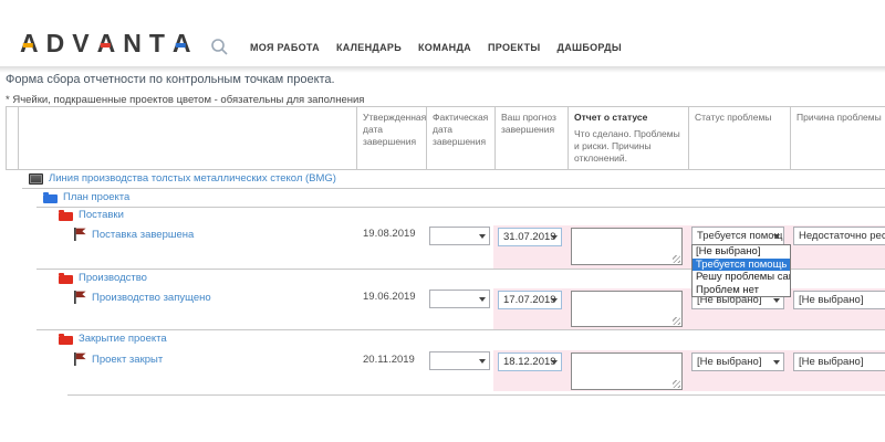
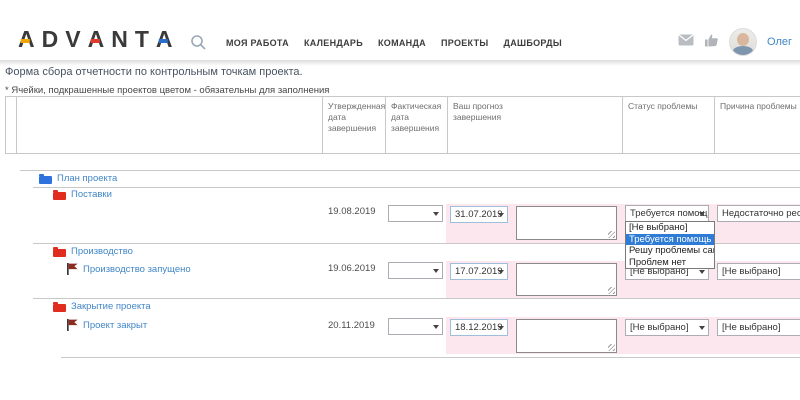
  МОЯ РАБОТА
  КАЛЕНДАРЬ
  КОМАНДА
  ПРОЕКТЫ
  ДАШБОРДЫ
+ Олег
  Форма сбора отчетности по контрольным точкам проекта.
  * Ячейки, подкрашенные проектов цветом - обязательны для заполнения
  Утвержденная дата завершения
  Фактическая дата завершения
  Ваш прогноз завершения
- Отчет о статусе
- Что сделано. Проблемы и риски. Причины отклонений.
  Статус проблемы
  Причина проблемы
- Линия производства толстых металлических стекол (BMG)
  План проекта
  Поставки
- Поставка завершена
  19.08.2019
  31.07.2019
  Требуется помощ
  Недостаточно рес
  [Не выбрано]
  Требуется помощь
  Решу проблемы са
  Проблем нет
  Производство
  Производство запущено
  19.06.2019
  17.07.2019
  [Не выбрано]
  [Не выбрано]
  Закрытие проекта
  Проект закрыт
  20.11.2019
  18.12.2019
  [Не выбрано]
  [Не выбрано]
